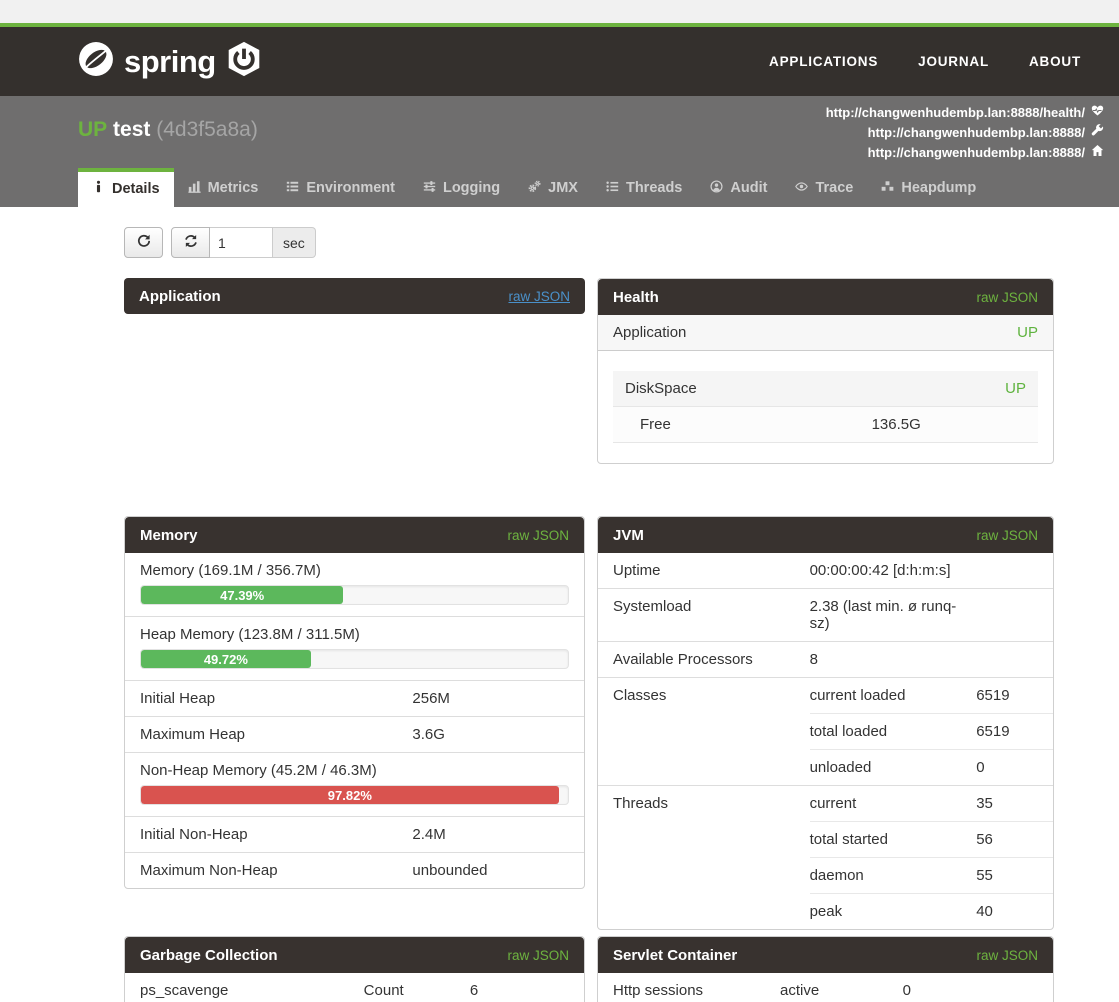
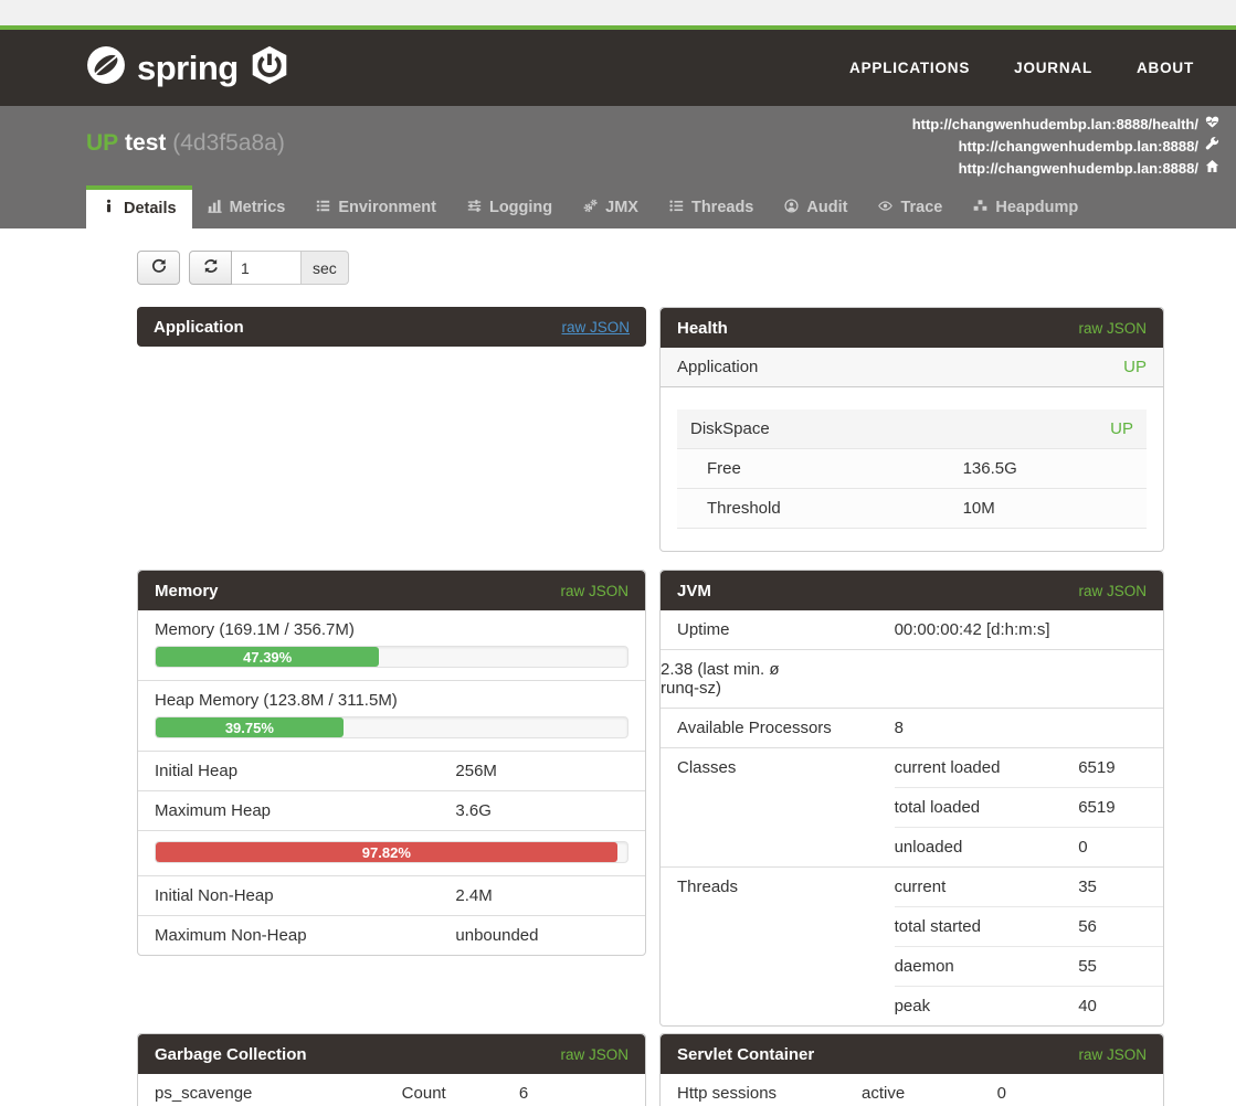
  spring
  APPLICATIONS
  JOURNAL
  ABOUT
  UP test (4d3f5a8a)
  http://changwenhudembp.lan:8888/health/
  http://changwenhudembp.lan:8888/
  http://changwenhudembp.lan:8888/
  Details
  Metrics
  Environment
  Logging
  JMX
  Threads
  Audit
  Trace
  Heapdump
  1
  sec
  Application
  raw JSON
  Health
  raw JSON
  Application
  UP
  DiskSpace
  UP
  Free
  136.5G
+ Threshold
+ 10M
  Memory
  raw JSON
  Memory (169.1M / 356.7M)
  47.39%
  Heap Memory (123.8M / 311.5M)
- 49.72%
+ 39.75%
  Initial Heap
  256M
  Maximum Heap
  3.6G
- Non-Heap Memory (45.2M / 46.3M)
  97.82%
  Initial Non-Heap
  2.4M
  Maximum Non-Heap
  unbounded
  JVM
  raw JSON
  Uptime
  00:00:00:42 [d:h:m:s]
- Systemload
  2.38 (last min. ø runq-sz)
  Available Processors
  8
  Classes
  current loaded
  6519
  total loaded
  6519
  unloaded
  0
  Threads
  current
  35
  total started
  56
  daemon
  55
  peak
  40
  Garbage Collection
  raw JSON
  ps_scavenge
  Count
  6
  Servlet Container
  raw JSON
  Http sessions
  active
  0
